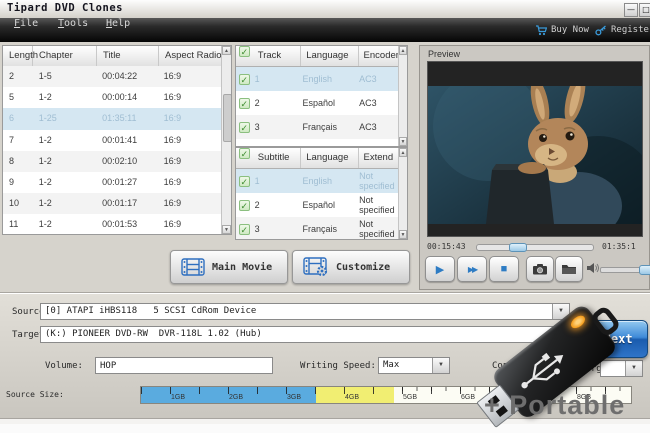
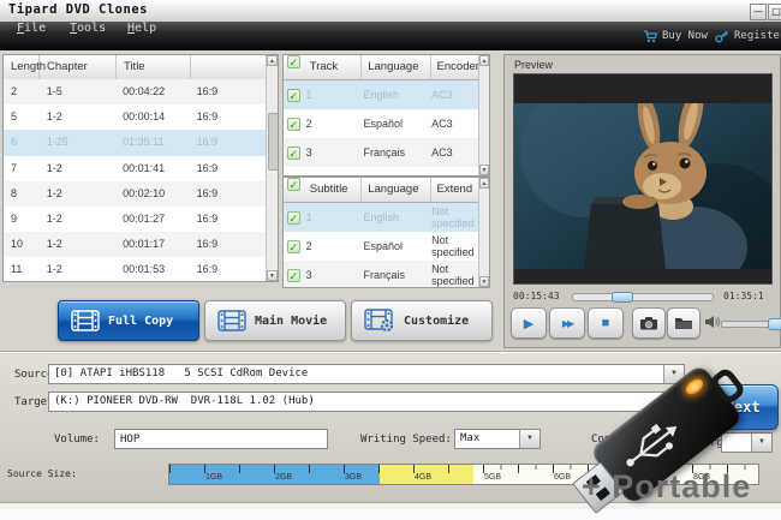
  Tipard DVD Clones
  —
  □
  File
  Tools
  Help
  Buy Now
  Registe
  Length
  Chapter
  Title
- Aspect Radio
  2
  1-5
  00:04:22
  16:9
  5
  1-2
  00:00:14
  16:9
  6
  1-25
  01:35:11
  16:9
  7
  1-2
  00:01:41
  16:9
  8
  1-2
  00:02:10
  16:9
  9
  1-2
  00:01:27
  16:9
  10
  1-2
  00:01:17
  16:9
  11
  1-2
  00:01:53
  16:9
  ✓
  Track
  Language
  Encode
  ✓
  1
  English
  AC3
  ✓
  2
  Español
  AC3
  ✓
  3
  Français
  AC3
  ✓
  Subtitle
  Language
  Extend
  ✓
  1
  English
  Not specified
  ✓
  2
  Español
  Not specified
  ✓
  3
  Français
  Not specified
  Preview
  00:15:43
  01:35:1
  ▶
  ▶▶
  ■
+ Full Copy
  Main Movie
  Customize
  Sourc
  [0] ATAPI iHBS118 5 SCSI CdRom Device
  Targe
  (K:) PIONEER DVD-RW DVR-118L 1.02 (Hub)
  Volume:
  HOP
  Writing Speed:
  Max
  ext
  Source Size:
  + Portable
